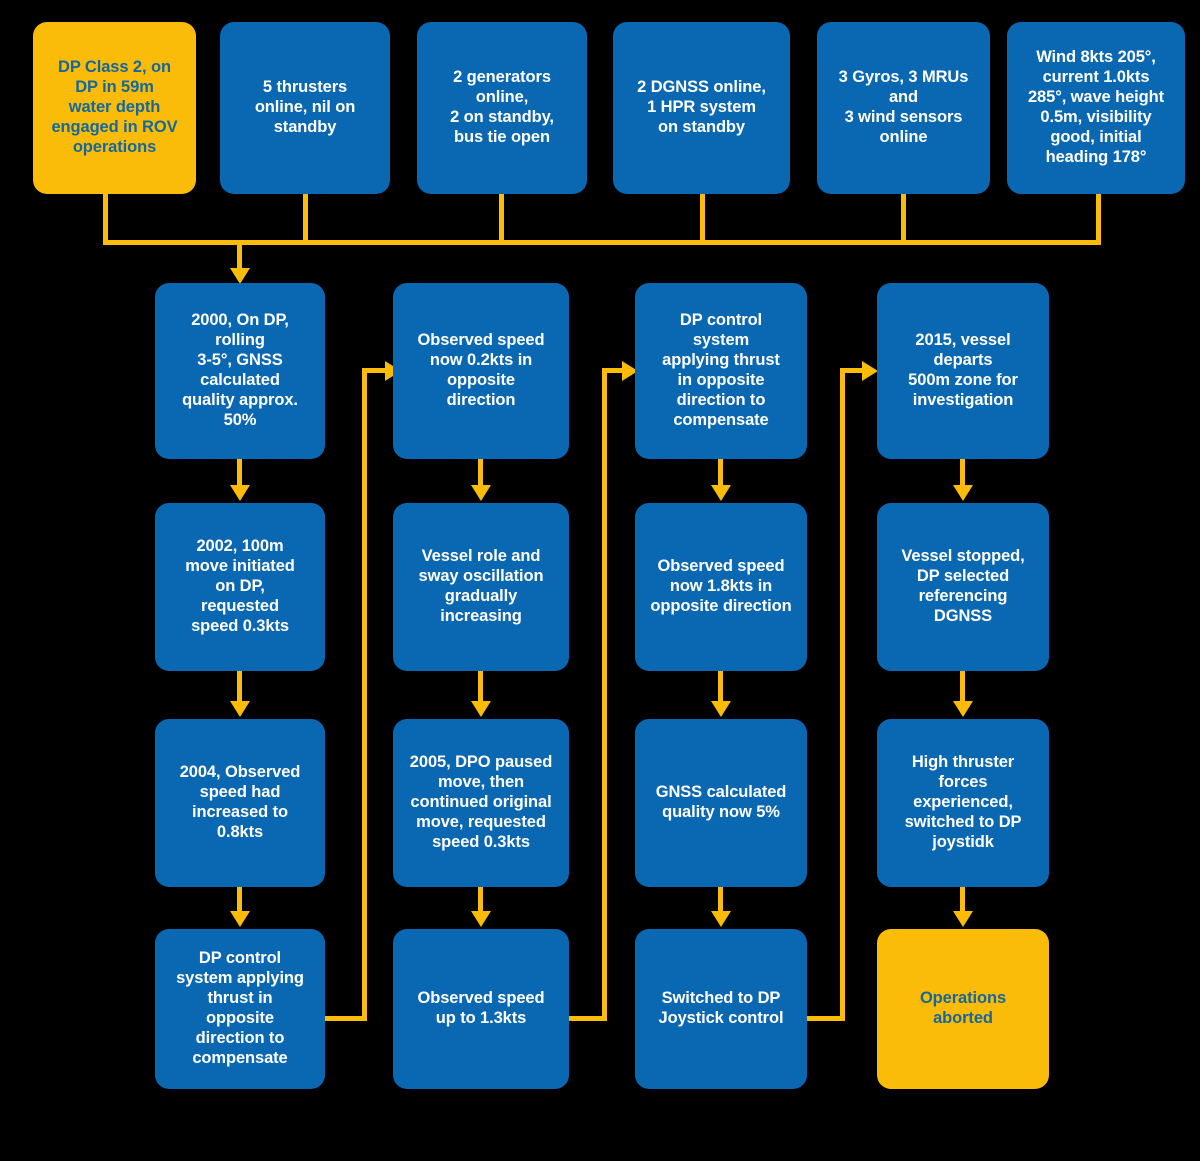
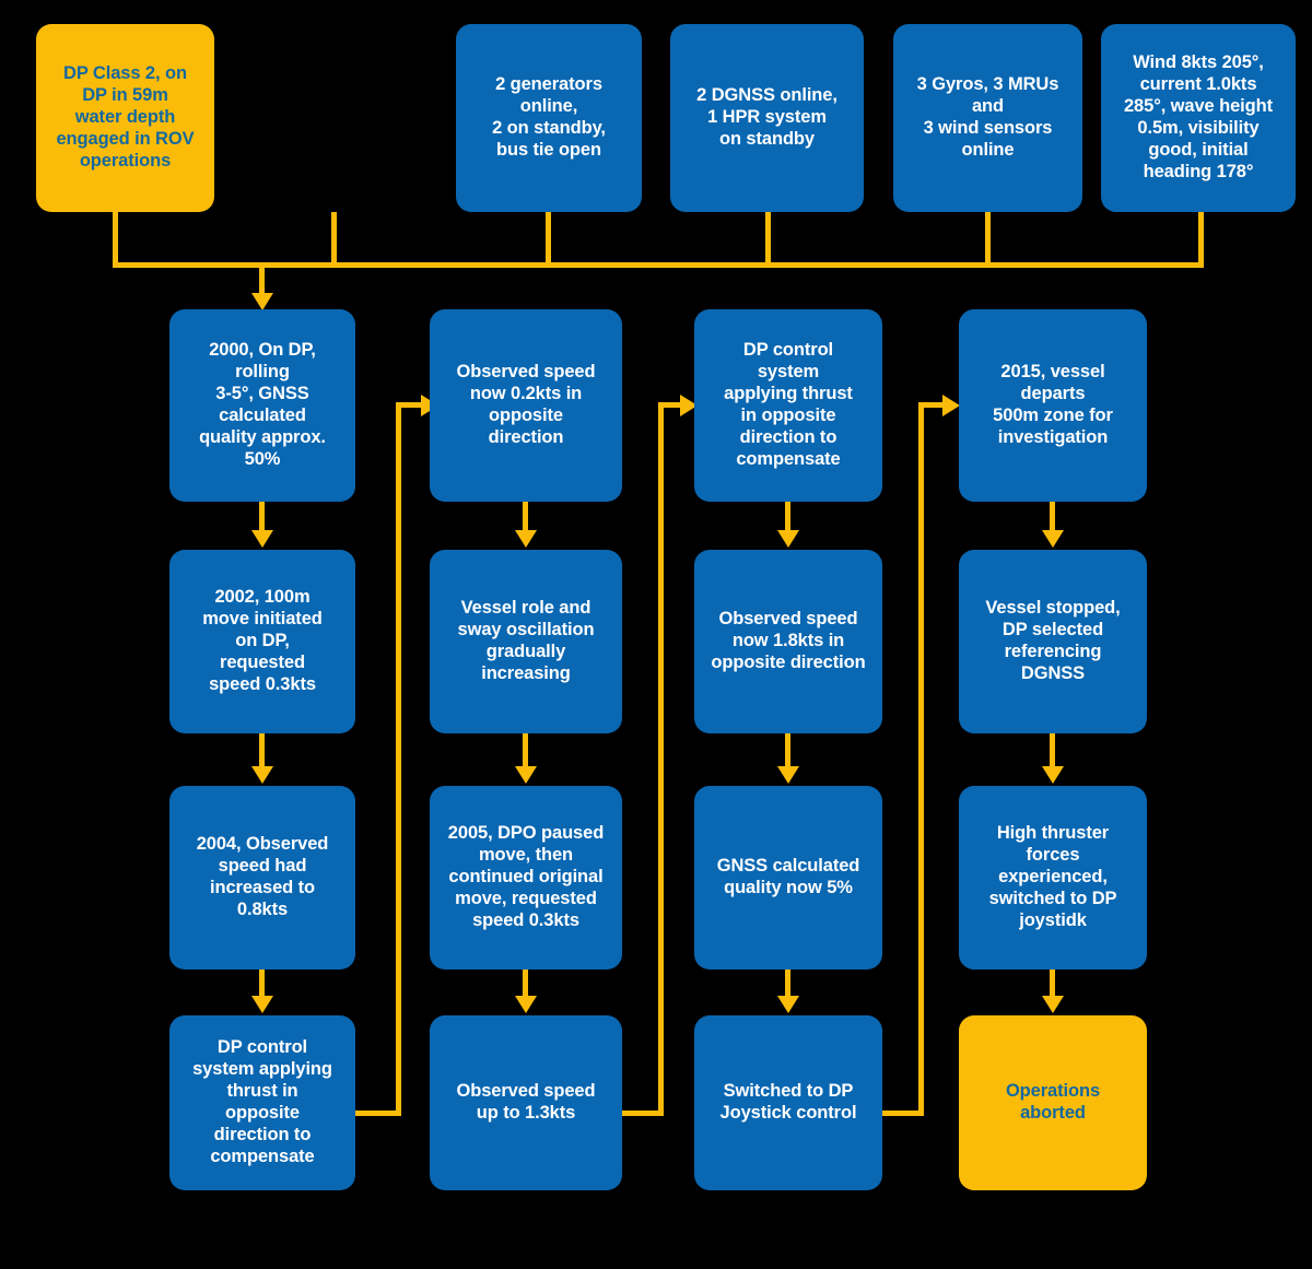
  DP Class 2, on
  DP in 59m
  water depth
  engaged in ROV
  operations
- 5 thrusters
- online, nil on
- standby
  2 generators
  online,
  2 on standby,
  bus tie open
  2 DGNSS online,
  1 HPR system
  on standby
  3 Gyros, 3 MRUs
  and
  3 wind sensors
  online
  Wind 8kts 205°,
  current 1.0kts
  285°, wave height
  0.5m, visibility
  good, initial
  heading 178°
  2000, On DP,
  rolling
  3-5°, GNSS
  calculated
  quality approx.
  50%
  2002, 100m
  move initiated
  on DP,
  requested
  speed 0.3kts
  2004, Observed
  speed had
  increased to
  0.8kts
  DP control
  system applying
  thrust in
  opposite
  direction to
  compensate
  Observed speed
  now 0.2kts in
  opposite
  direction
  Vessel role and
  sway oscillation
  gradually
  increasing
  2005, DPO paused
  move, then
  continued original
  move, requested
  speed 0.3kts
  Observed speed
  up to 1.3kts
  DP control
  system
  applying thrust
  in opposite
  direction to
  compensate
  Observed speed
  now 1.8kts in
  opposite direction
  GNSS calculated
  quality now 5%
  Switched to DP
  Joystick control
  2015, vessel
  departs
  500m zone for
  investigation
  Vessel stopped,
  DP selected
  referencing
  DGNSS
  High thruster
  forces
  experienced,
  switched to DP
  joystidk
  Operations
  aborted
